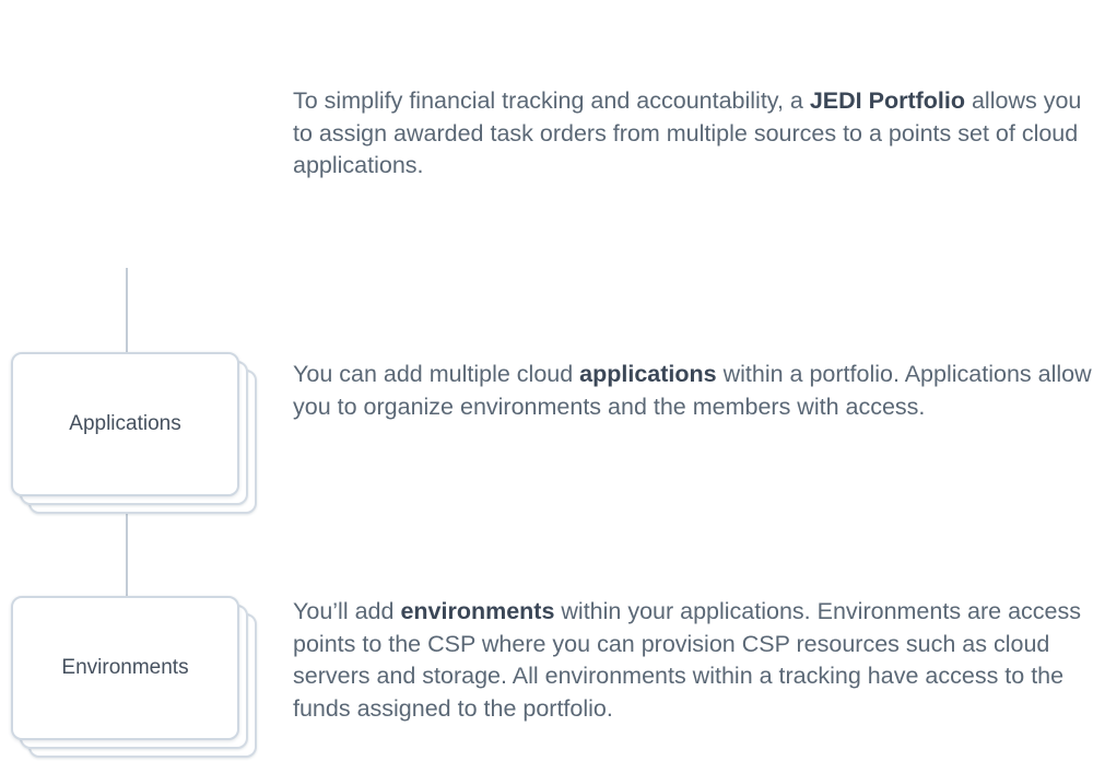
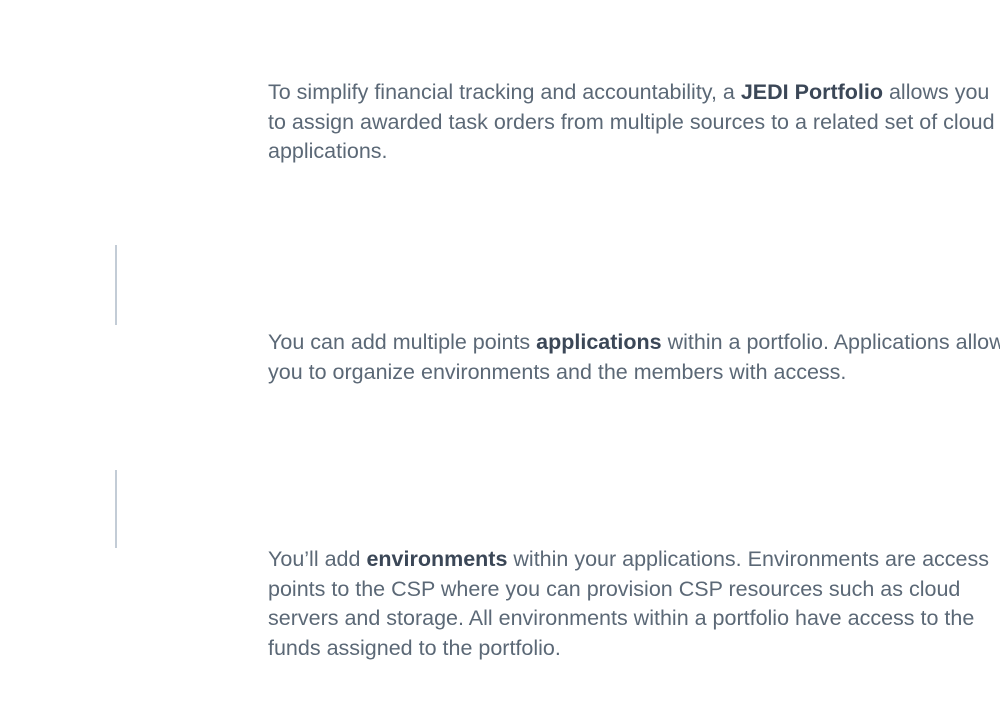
- Applications
- Environments
- To simplify financial tracking and accountability, a JEDI Portfolio allows you to assign awarded task orders from multiple sources to a points set of cloud applications.
+ To simplify financial tracking and accountability, a JEDI Portfolio allows you to assign awarded task orders from multiple sources to a related set of cloud applications.
- You can add multiple cloud applications within a portfolio. Applications allow you to organize environments and the members with access.
+ You can add multiple points applications within a portfolio. Applications allow you to organize environments and the members with access.
- You’ll add environments within your applications. Environments are access points to the CSP where you can provision CSP resources such as cloud servers and storage. All environments within a tracking have access to the funds assigned to the portfolio.
+ You’ll add environments within your applications. Environments are access points to the CSP where you can provision CSP resources such as cloud servers and storage. All environments within a portfolio have access to the funds assigned to the portfolio.
